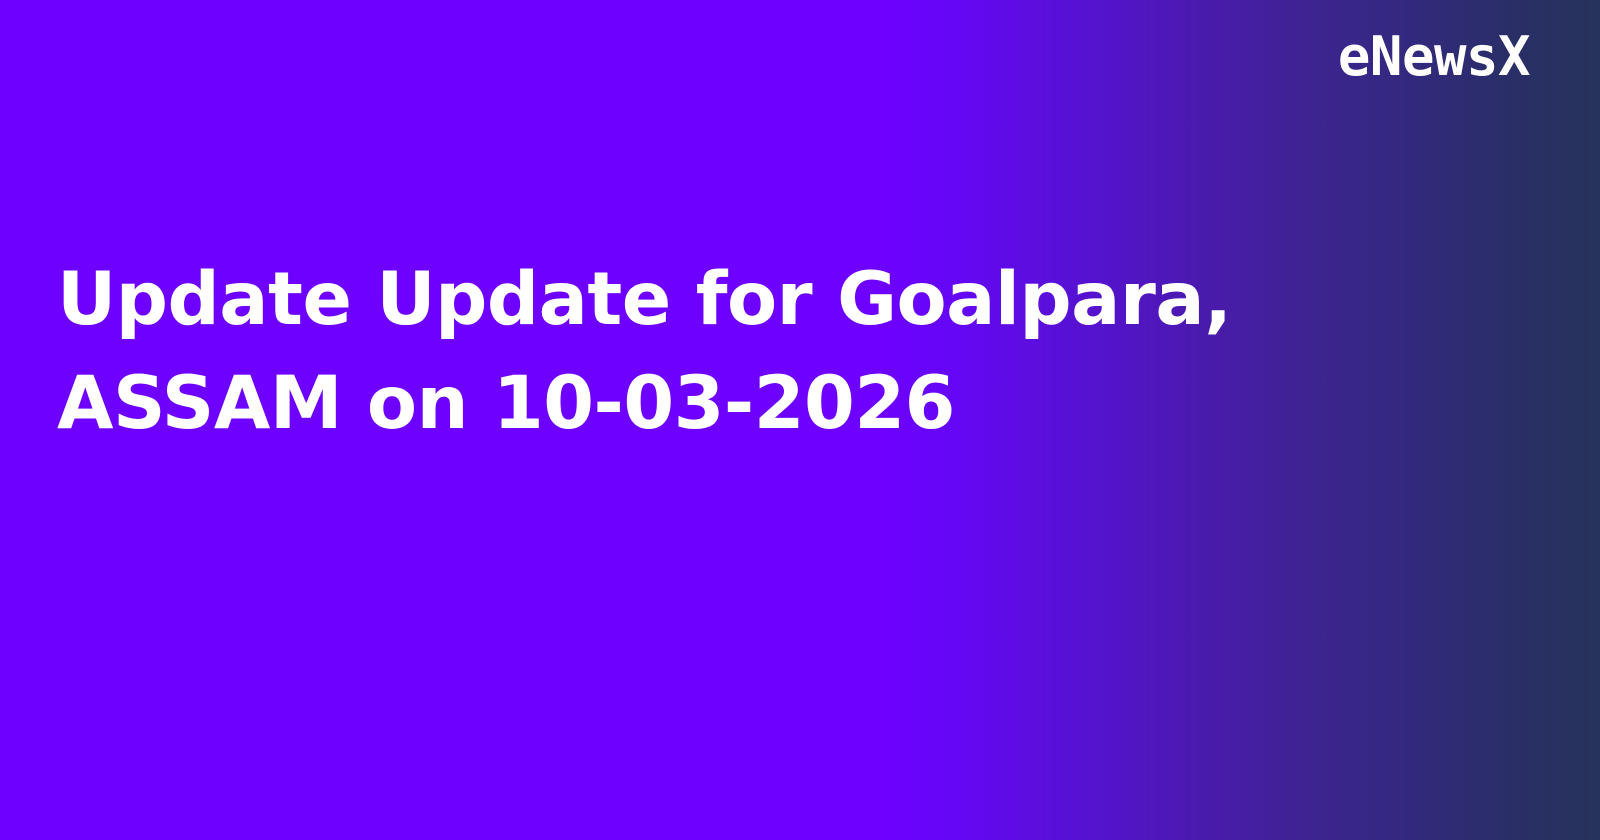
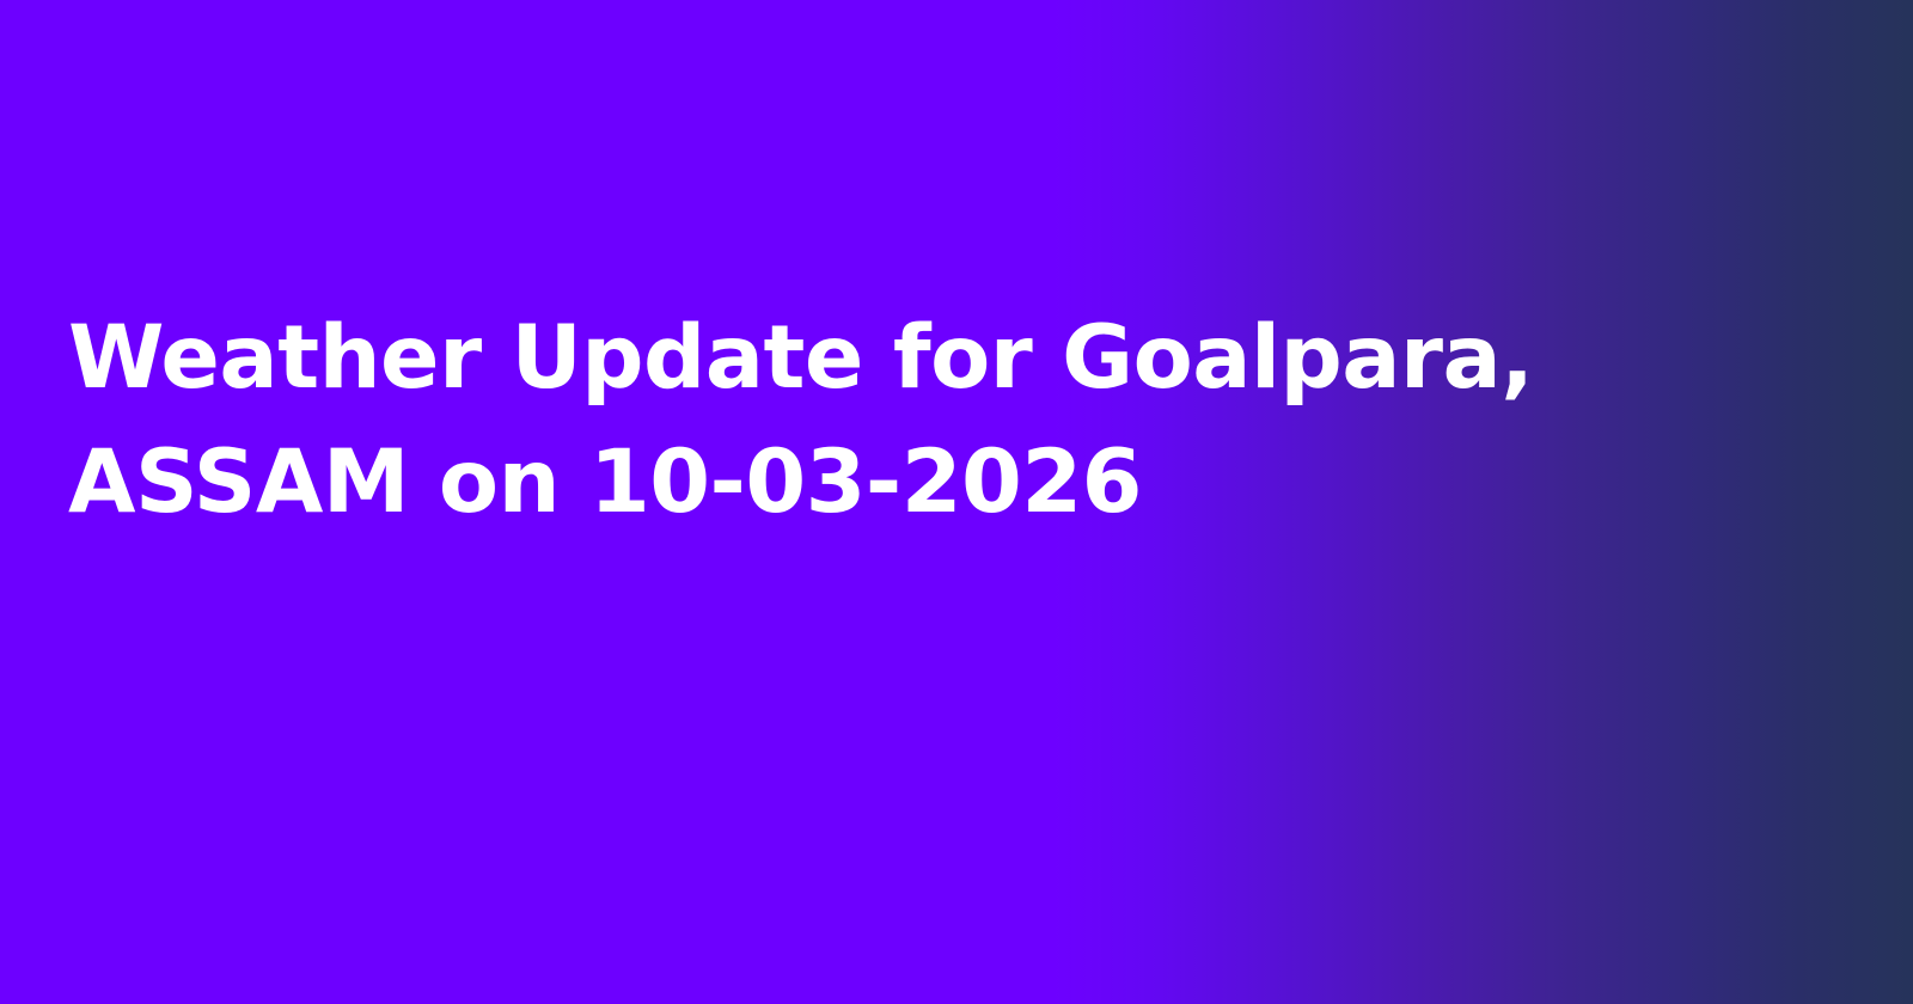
- eNewsX
- Update Update for Goalpara, ASSAM on 10-03-2026
+ Weather Update for Goalpara, ASSAM on 10-03-2026
